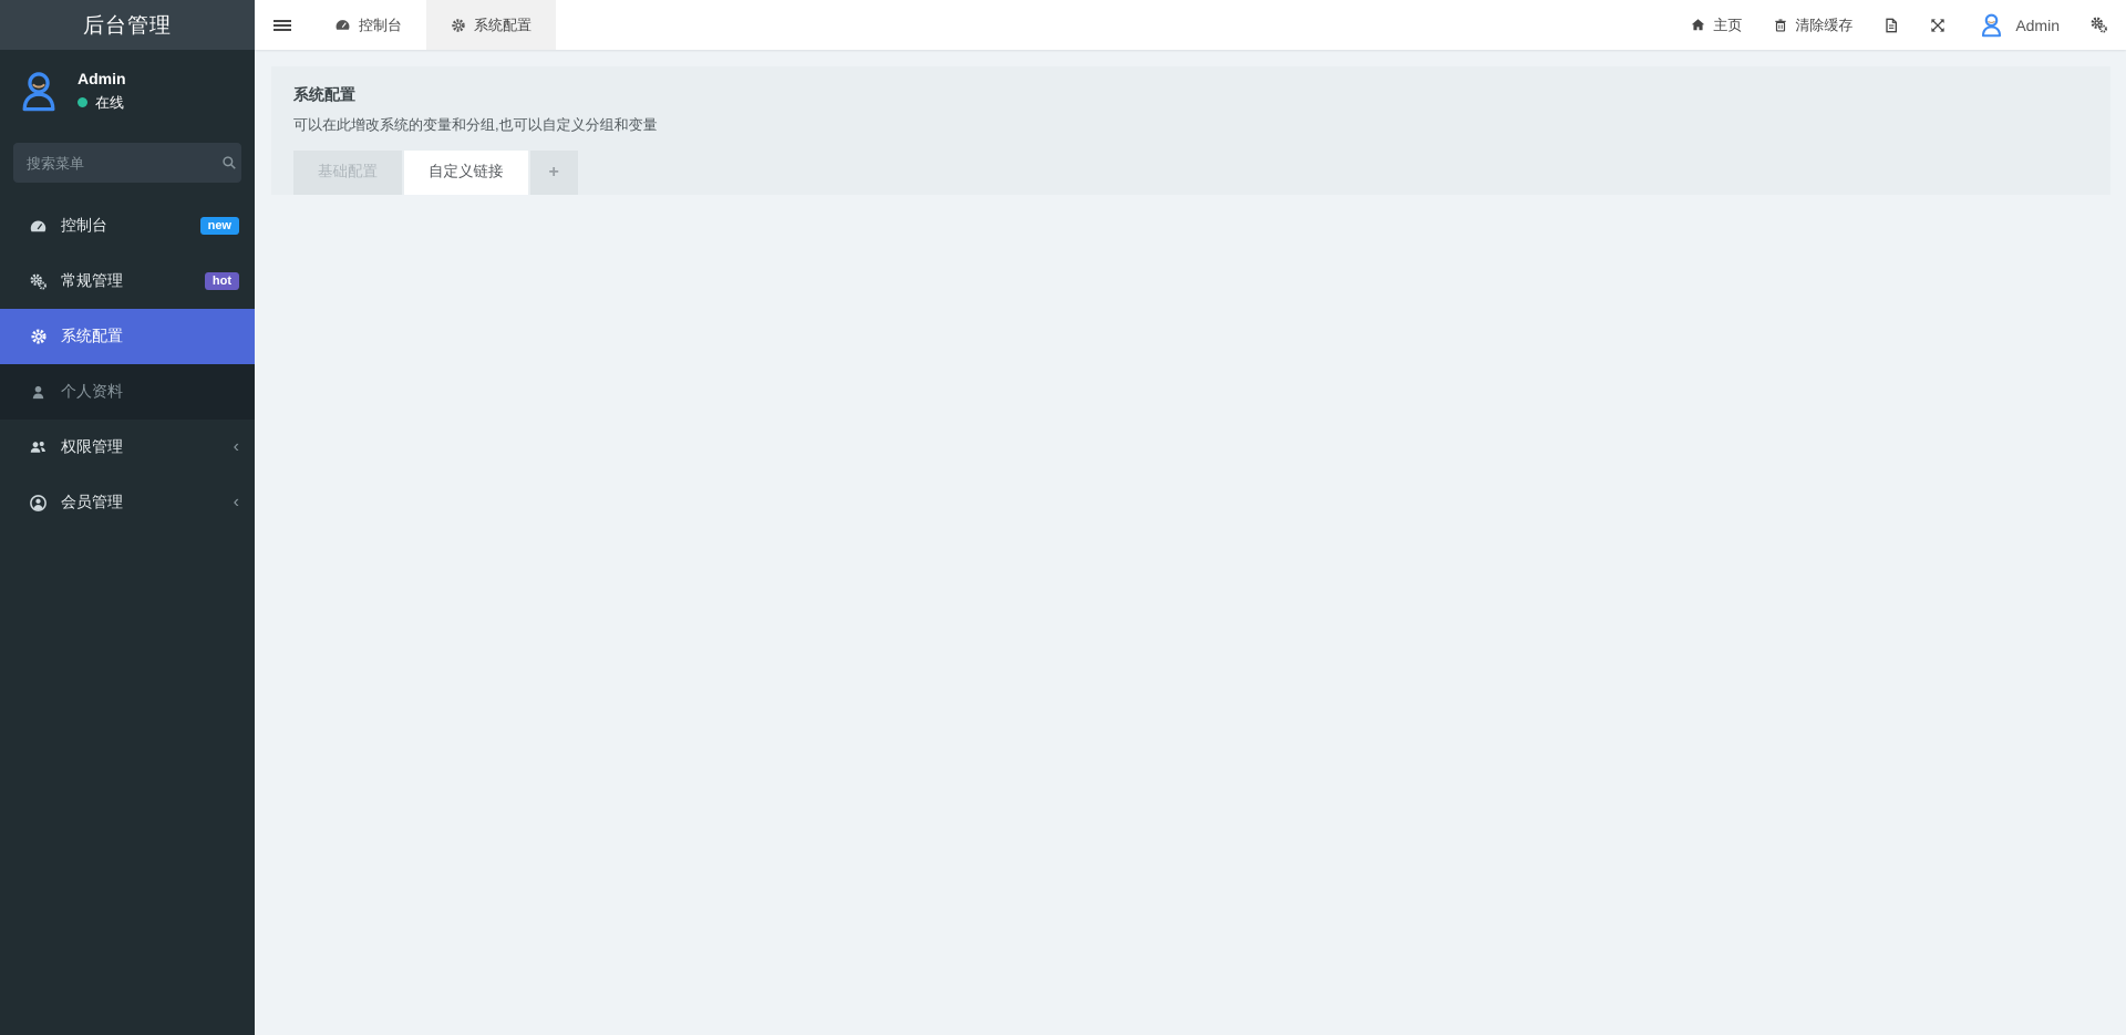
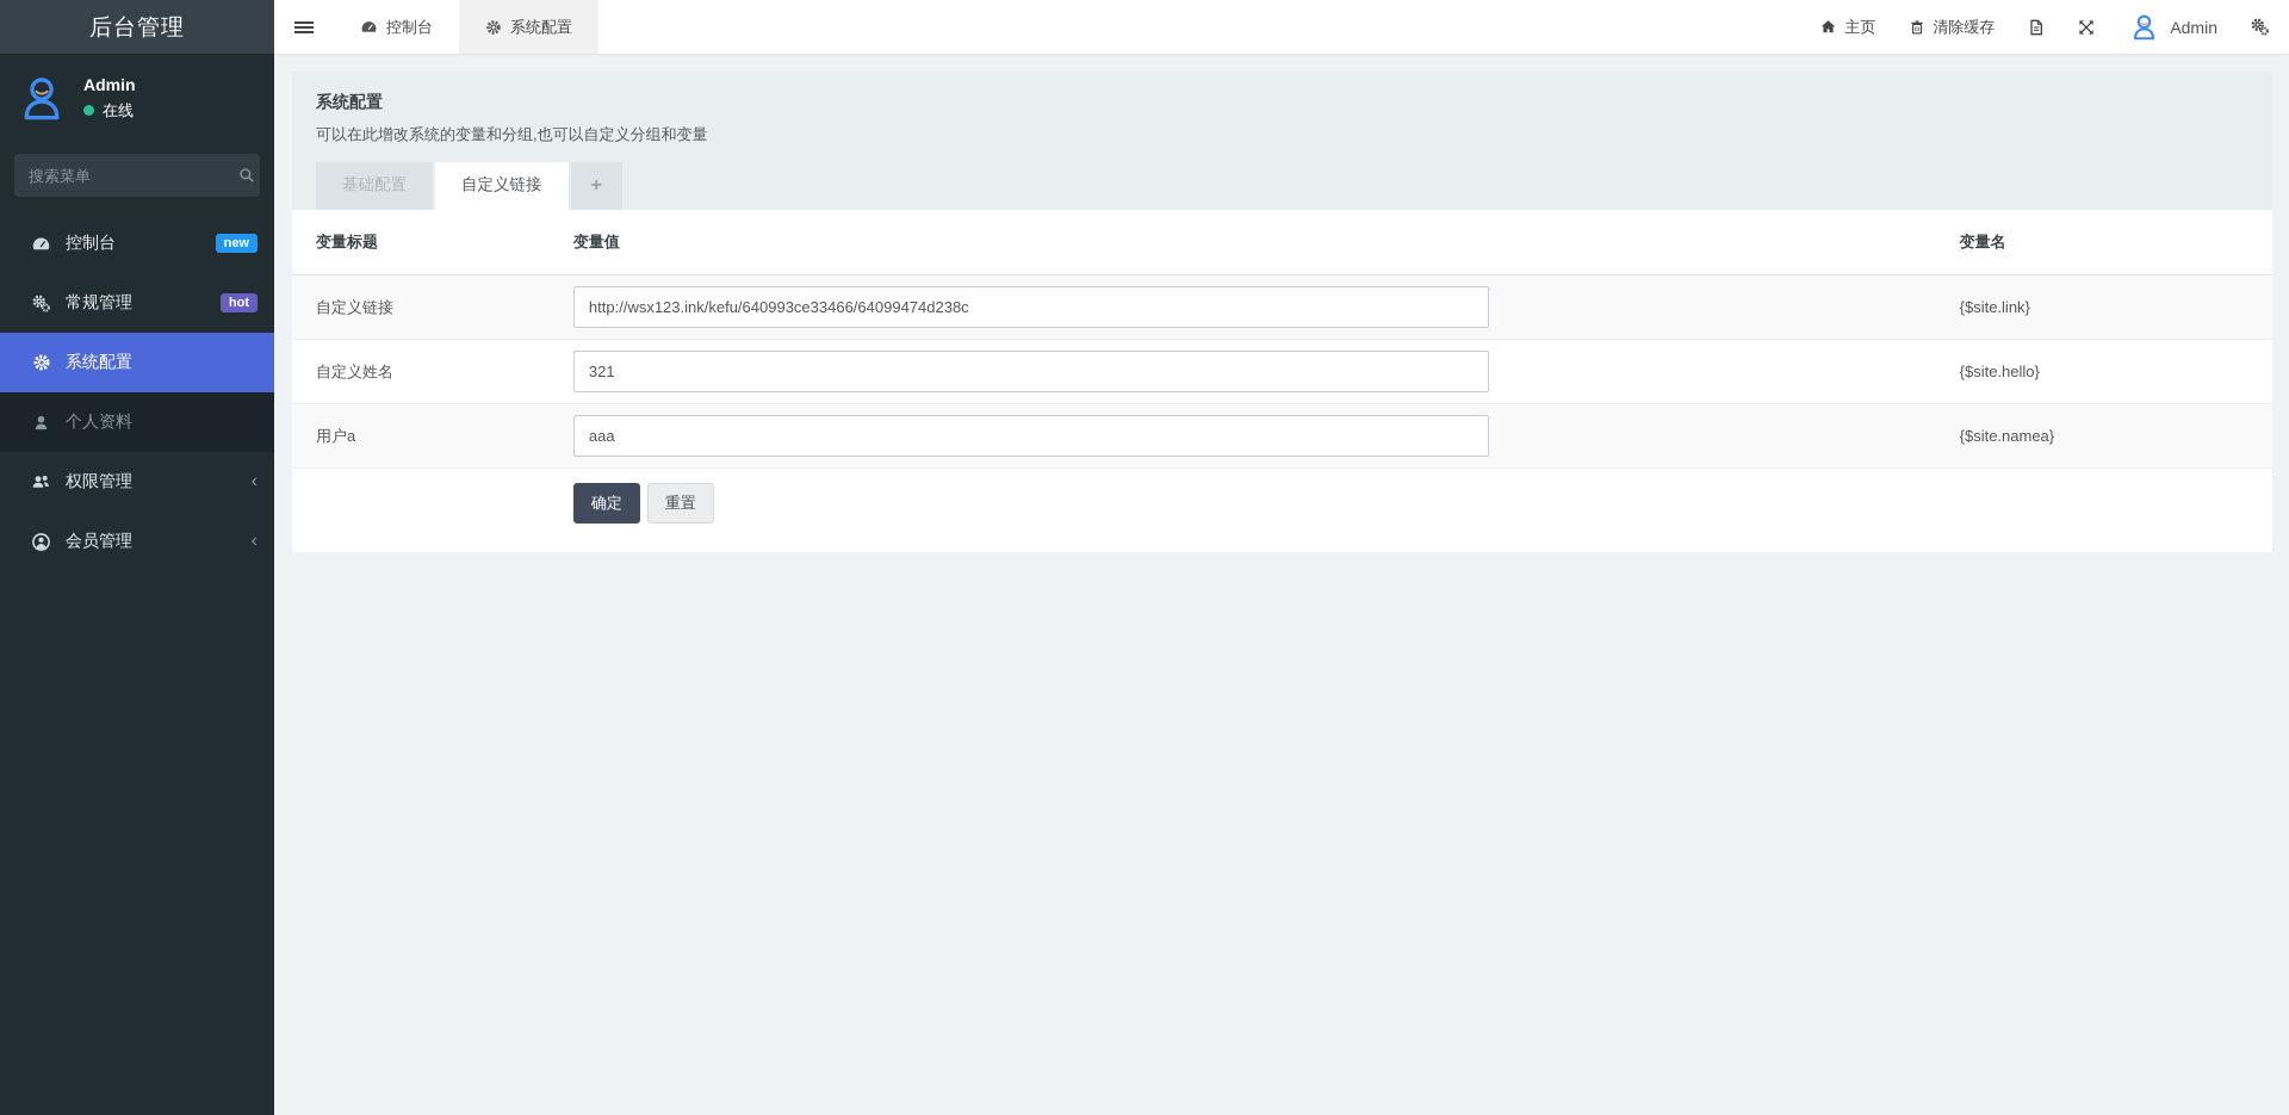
  后台管理
  Admin
  在线
  搜索菜单
  控制台
  new
  常规管理
  hot
  系统配置
  个人资料
  权限管理
  ‹
  会员管理
  ‹
  控制台
  系统配置
  主页
  清除缓存
  Admin
  系统配置
  可以在此增改系统的变量和分组,也可以自定义分组和变量
  基础配置
  自定义链接
  +
+ 变量标题	变量值	变量名
+ 自定义链接	http://wsx123.ink/kefu/640993ce33466/64099474d238c	{$site.link}
+ 自定义姓名	321	{$site.hello}
+ 用户a	aaa	{$site.namea}
+ 确定
+ 重置
